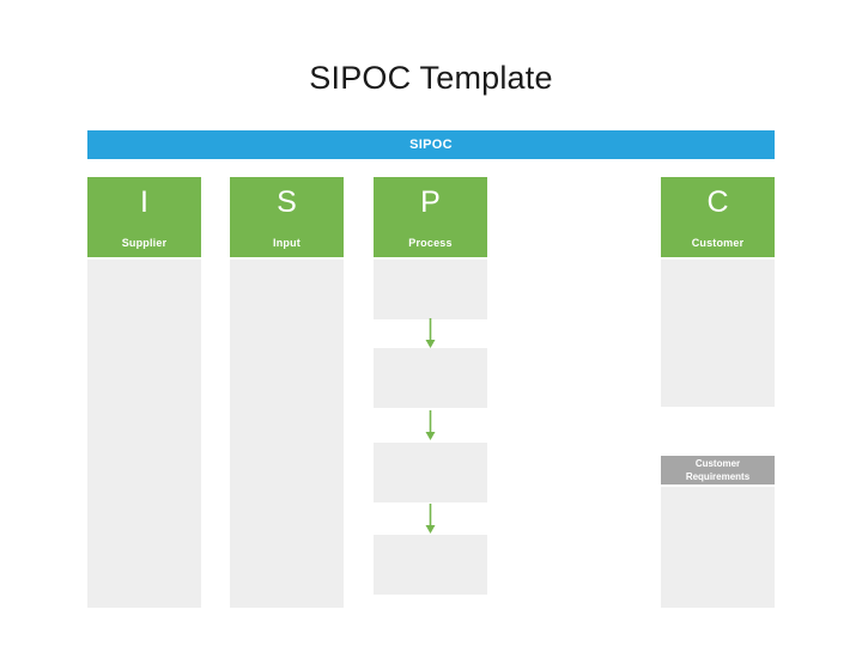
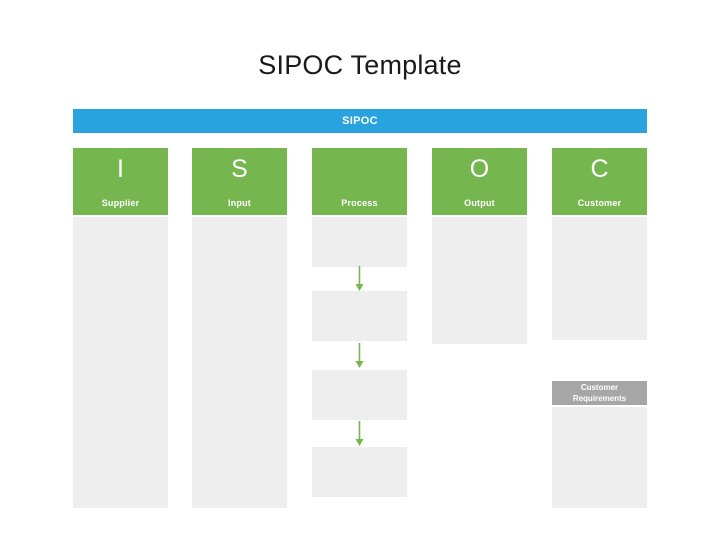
  SIPOC Template
  SIPOC
  I
  Supplier
  S
  Input
- P
  Process
+ O
+ Output
  C
  Customer
  Customer
  Requirements
